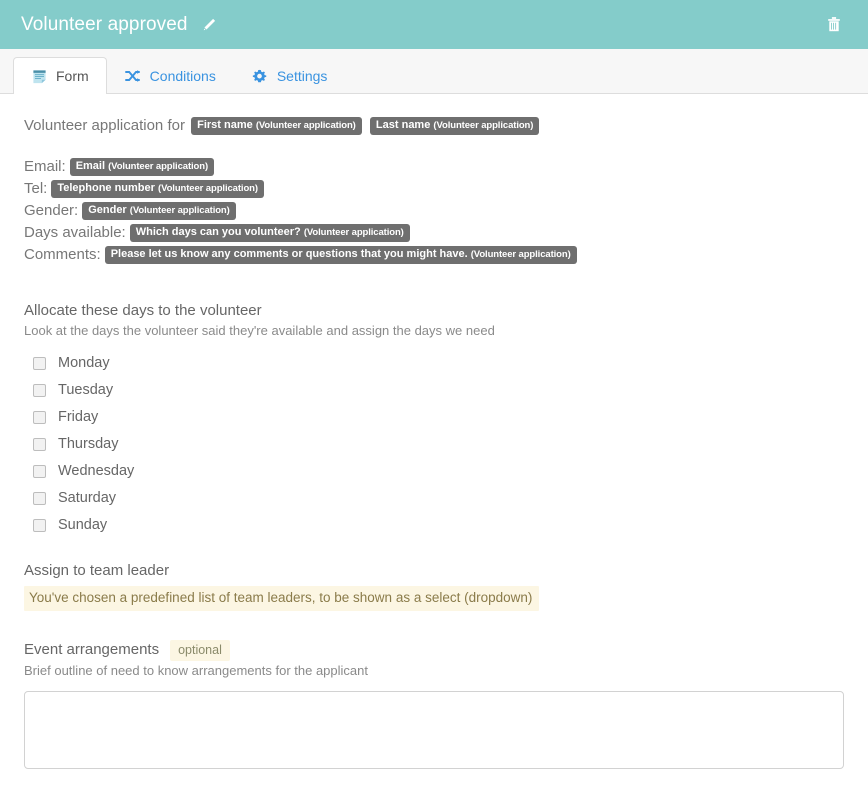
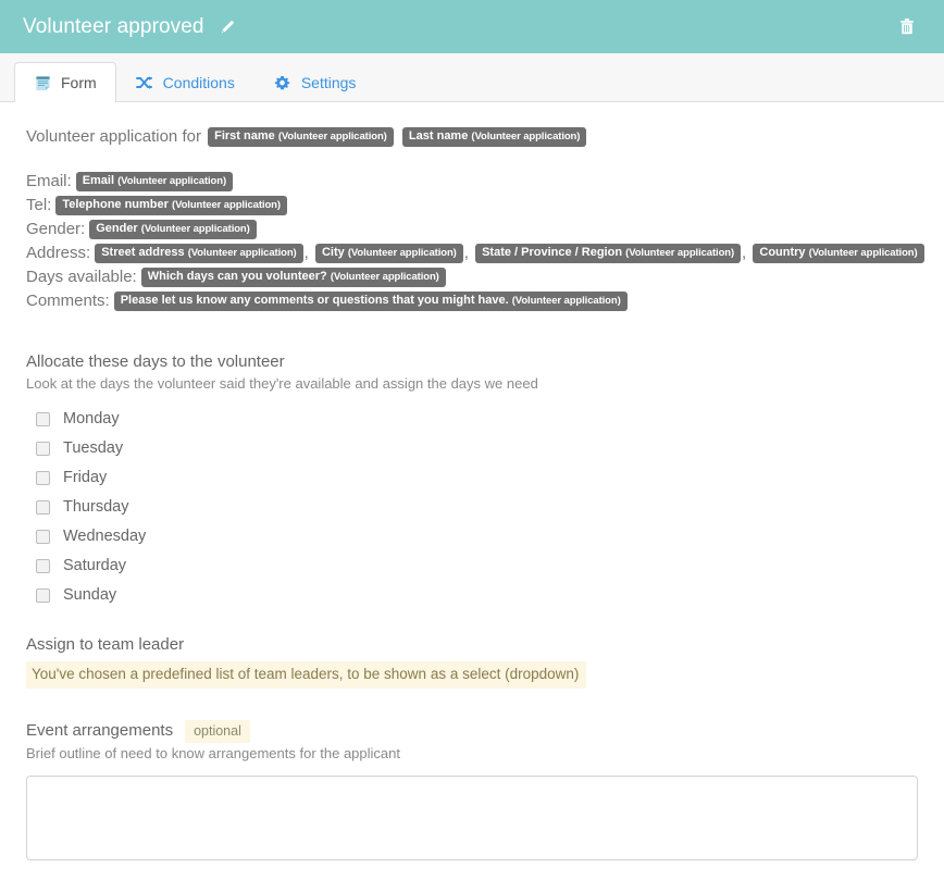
  Volunteer approved
  Form
  Conditions
  Settings
  Volunteer application for First name (Volunteer application) Last name (Volunteer application)
  Email: Email (Volunteer application)
  Tel: Telephone number (Volunteer application)
  Gender: Gender (Volunteer application)
+ Address: Street address (Volunteer application) , City (Volunteer application) , State / Province / Region (Volunteer application) , Country (Volunteer application)
  Days available: Which days can you volunteer? (Volunteer application)
  Comments: Please let us know any comments or questions that you might have. (Volunteer application)
  Allocate these days to the volunteer
  Look at the days the volunteer said they're available and assign the days we need
  Monday
  Tuesday
  Friday
  Thursday
  Wednesday
  Saturday
  Sunday
  Assign to team leader
  You've chosen a predefined list of team leaders, to be shown as a select (dropdown)
  Event arrangements
  optional
  Brief outline of need to know arrangements for the applicant
